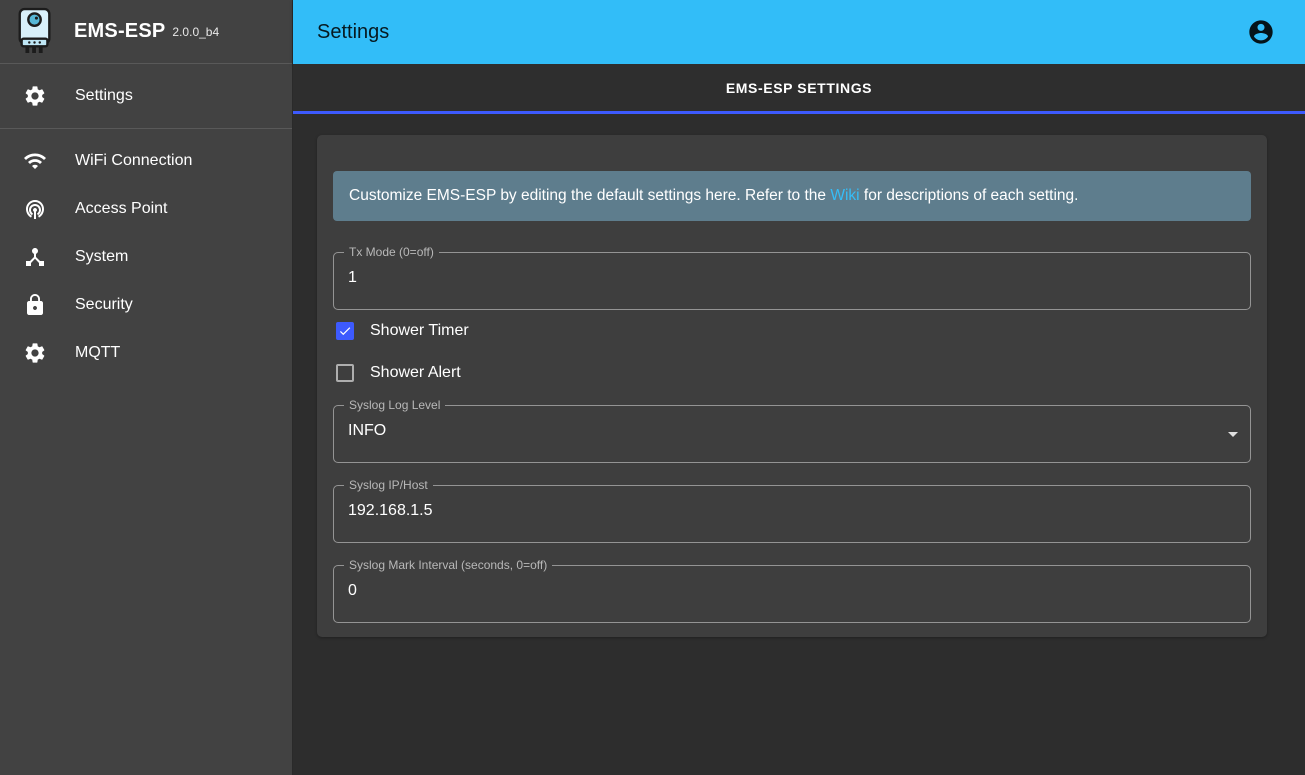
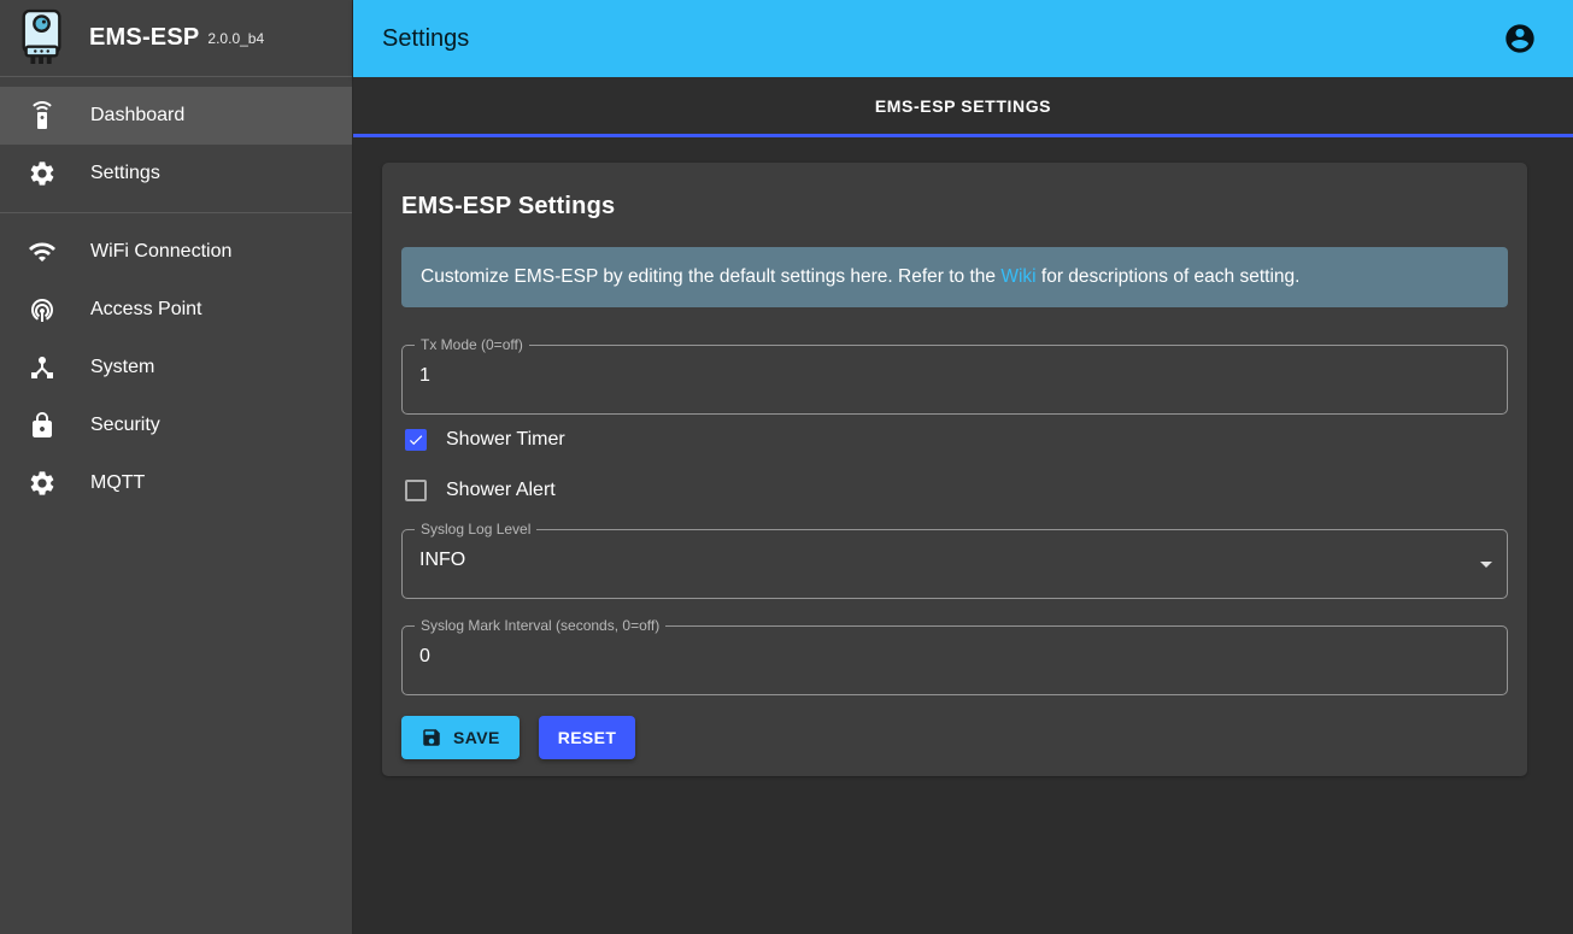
  EMS-ESP
  2.0.0_b4
+ Dashboard
  Settings
  WiFi Connection
  Access Point
  System
  Security
  MQTT
  Settings
  EMS-ESP SETTINGS
+ EMS-ESP Settings
  Customize EMS-ESP by editing the default settings here. Refer to the Wiki for descriptions of each setting.
  Tx Mode (0=off)
  1
  Shower Timer
  Shower Alert
  Syslog Log Level
  INFO
- Syslog IP/Host
- 192.168.1.5
  Syslog Mark Interval (seconds, 0=off)
  0
+ SAVE
+ RESET
